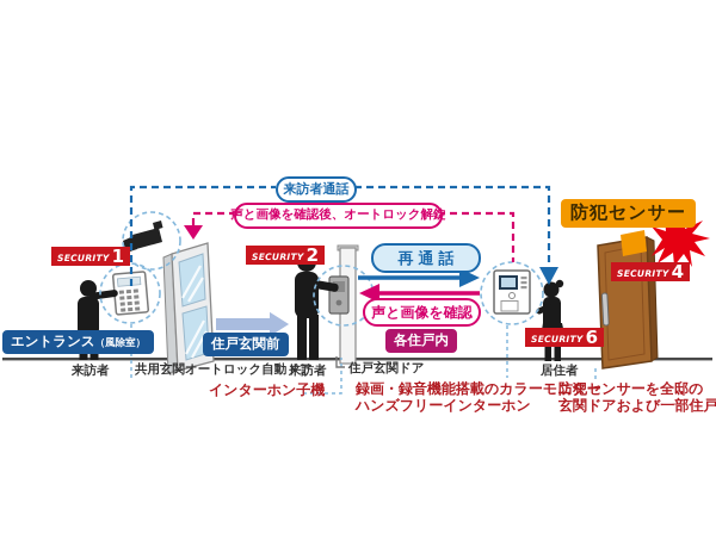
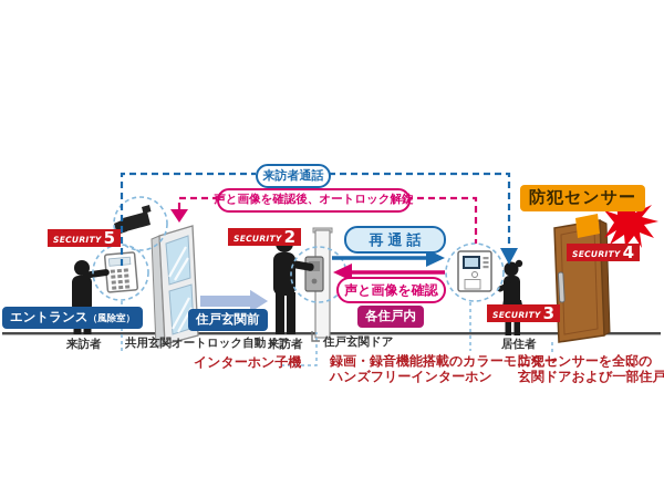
  来訪者通話
  声と画像を確認後、オートロック解錠
  再通話
  声と画像を確認
  SECURITY
- 1
+ 5
  SECURITY
  2
  SECURITY
- 6
+ 3
  SECURITY
  4
  防犯センサー
  エントランス
  （風除室）
  住戸玄関前
  各住戸内
  来訪者
  共用玄関オートロック自動ドア
  来訪者
  住戸玄関ドア
  居住者
  インターホン子機
  録画・録音機能搭載のカラーモニター
  ハンズフリーインターホン
  防犯センサーを全邸の
  玄関ドアおよび一部住戸
